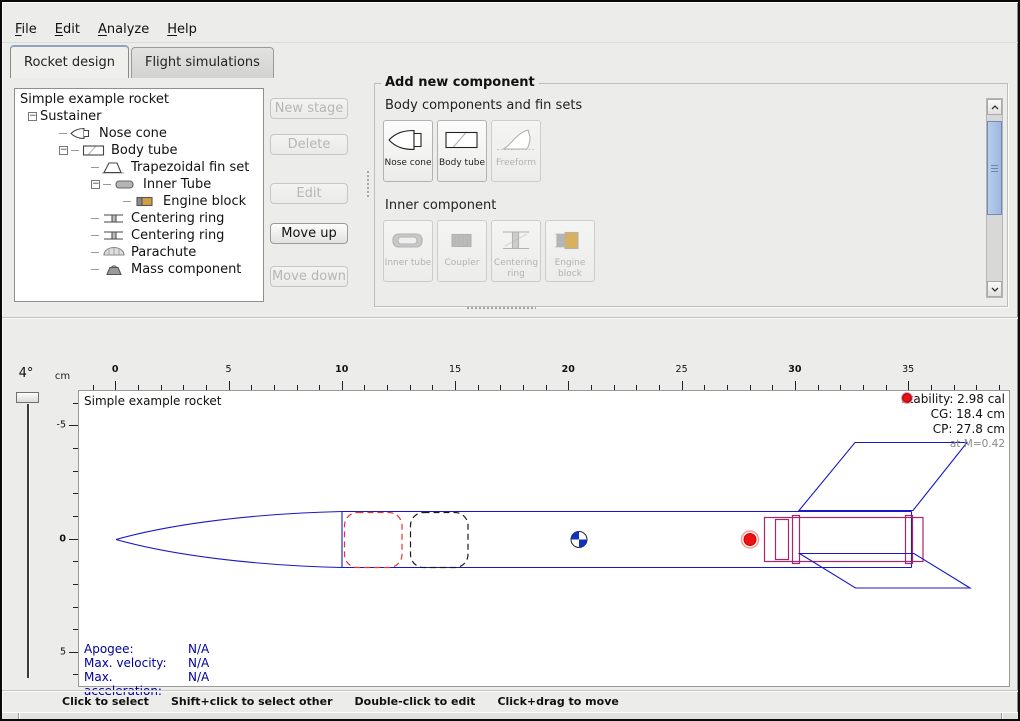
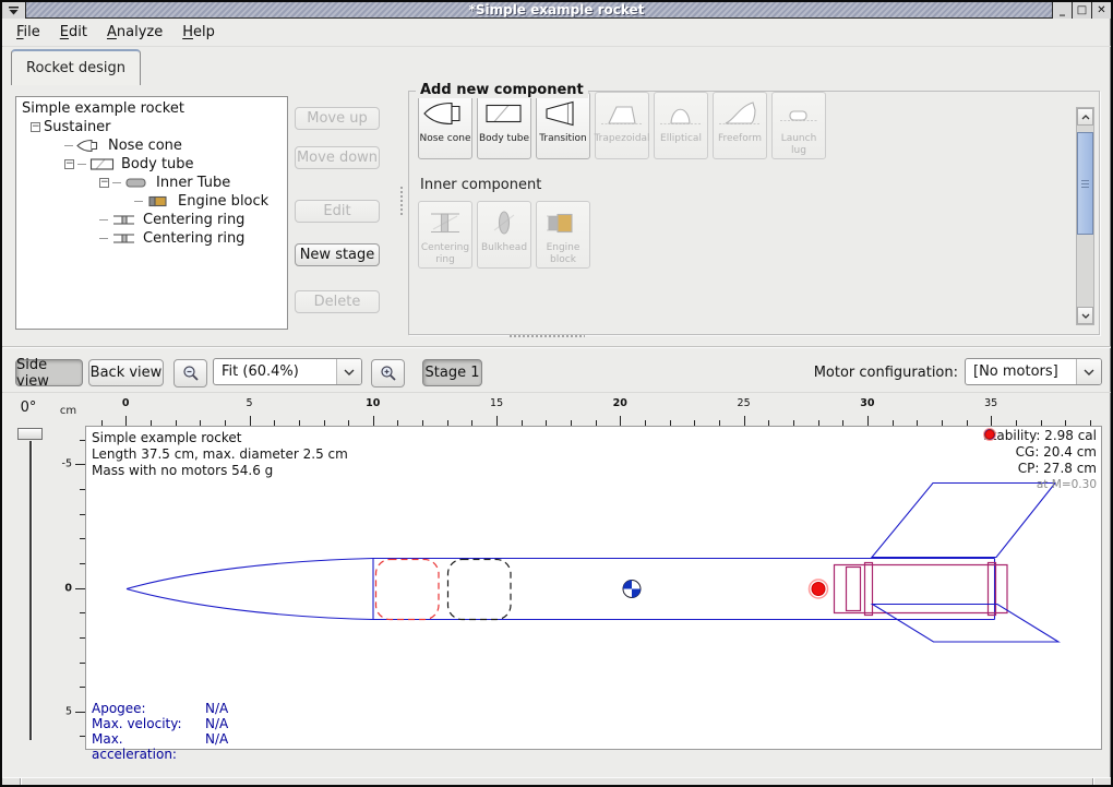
+ *Simple example rocket
+ _
+ □
+ ✕
  File
  Edit
  Analyze
  Help
  Rocket design
- Flight simulations
  Simple example rocket
  −
  Sustainer
  Nose cone
  −
  Body tube
- Trapezoidal fin set
  −
  Inner Tube
  Engine block
  Centering ring
  Centering ring
- Parachute
- Mass component
- New stage
+ Move up
- Delete
+ Move down
  Edit
- Move up
+ New stage
- Move down
+ Delete
  Add new component
- Body components and fin sets
  Nose cone
  Body tube
+ Transition
+ Trapezoidal
+ Elliptical
  Freeform
+ Launch lug
  Inner component
- Inner tube
- Coupler
  Centering ring
+ Bulkhead
  Engine block
+ Side view
+ Back view
+ Fit (60.4%)
+ Stage 1
+ Motor configuration:
+ [No motors]
- 4°
+ 0°
  cm
  0
  5
  10
  15
  20
  25
  30
  35
  -5
  0
  5
  Simple example rocket
+ Length 37.5 cm, max. diameter 2.5 cm
+ Mass with no motors 54.6 g
  ability: 2.98 cal
- CG: 18.4 cm
+ CG: 20.4 cm
  CP: 27.8 cm
- at M=0.42
+ at M=0.30
  Apogee:
  N/A
  Max. velocity:
  N/A
  Max. acceleration:
  N/A
- Click to select
- Shift+click to select other
- Double-click to edit
- Click+drag to move
